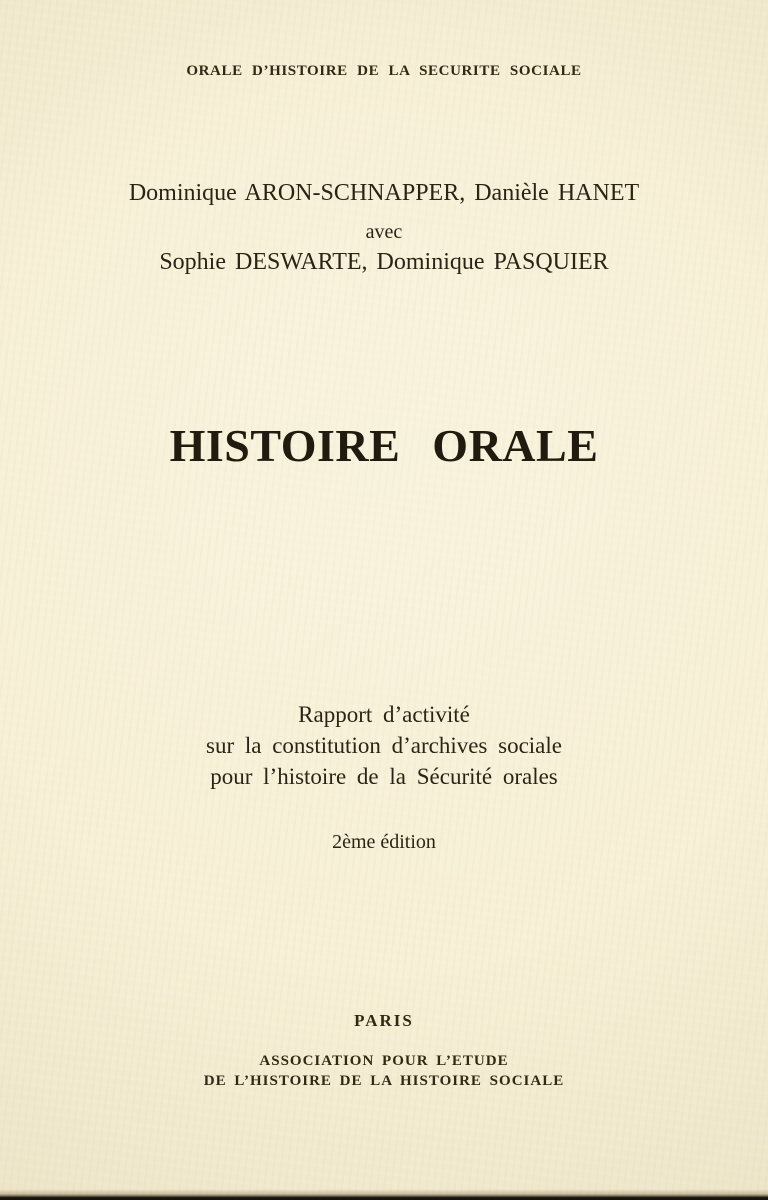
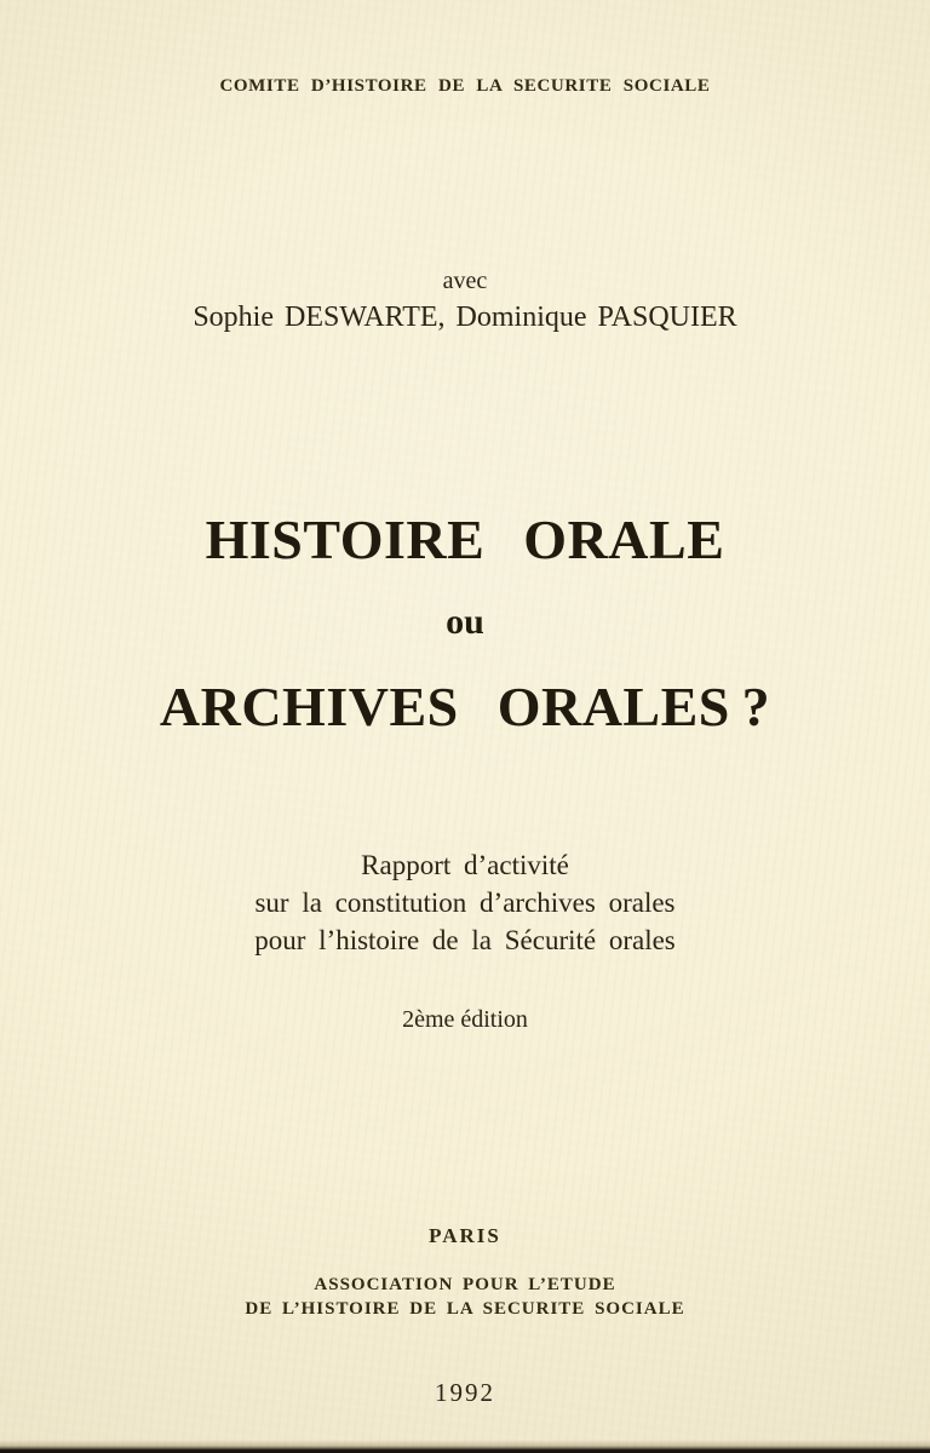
- ORALE D’HISTOIRE DE LA SECURITE SOCIALE
+ COMITE D’HISTOIRE DE LA SECURITE SOCIALE
- Dominique ARON-SCHNAPPER, Danièle HANET
  avec
  Sophie DESWARTE, Dominique PASQUIER
  HISTOIRE ORALE
+ ou
+ ARCHIVES ORALES ?
  Rapport d’activité
- sur la constitution d’archives sociale
+ sur la constitution d’archives orales
  pour l’histoire de la Sécurité orales
  2ème édition
  PARIS
  ASSOCIATION POUR L’ETUDE
- DE L’HISTOIRE DE LA HISTOIRE SOCIALE
+ DE L’HISTOIRE DE LA SECURITE SOCIALE
+ 1992
